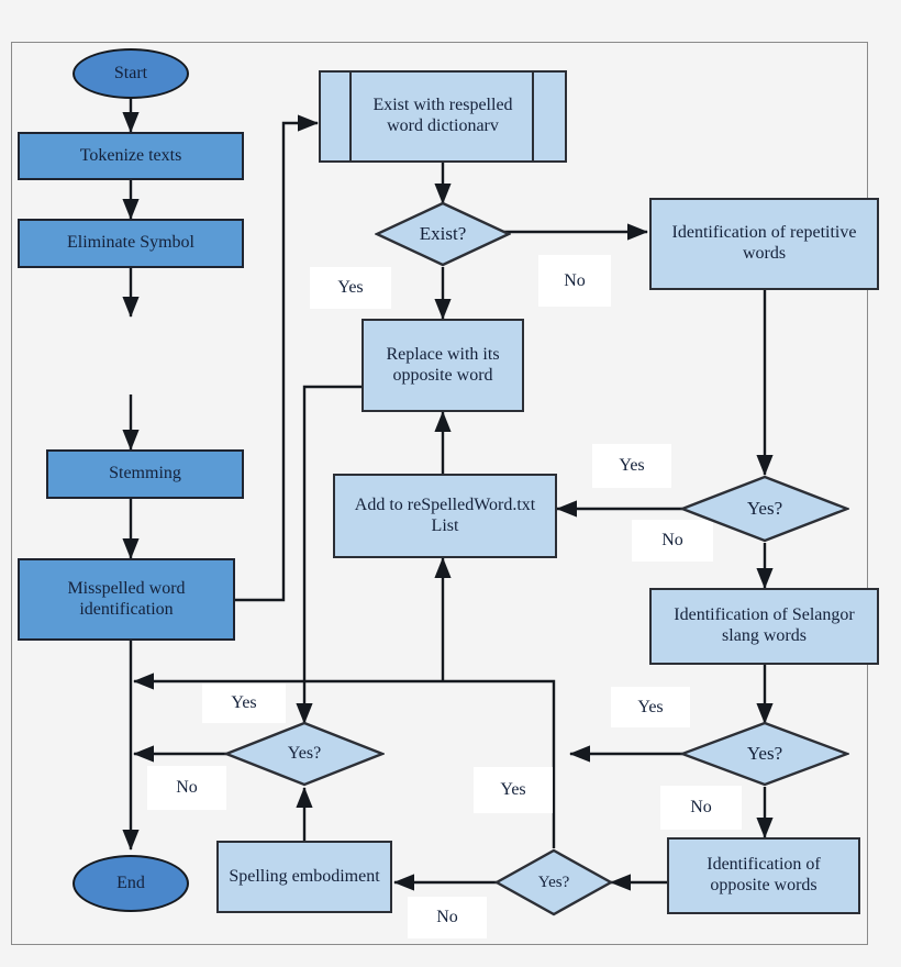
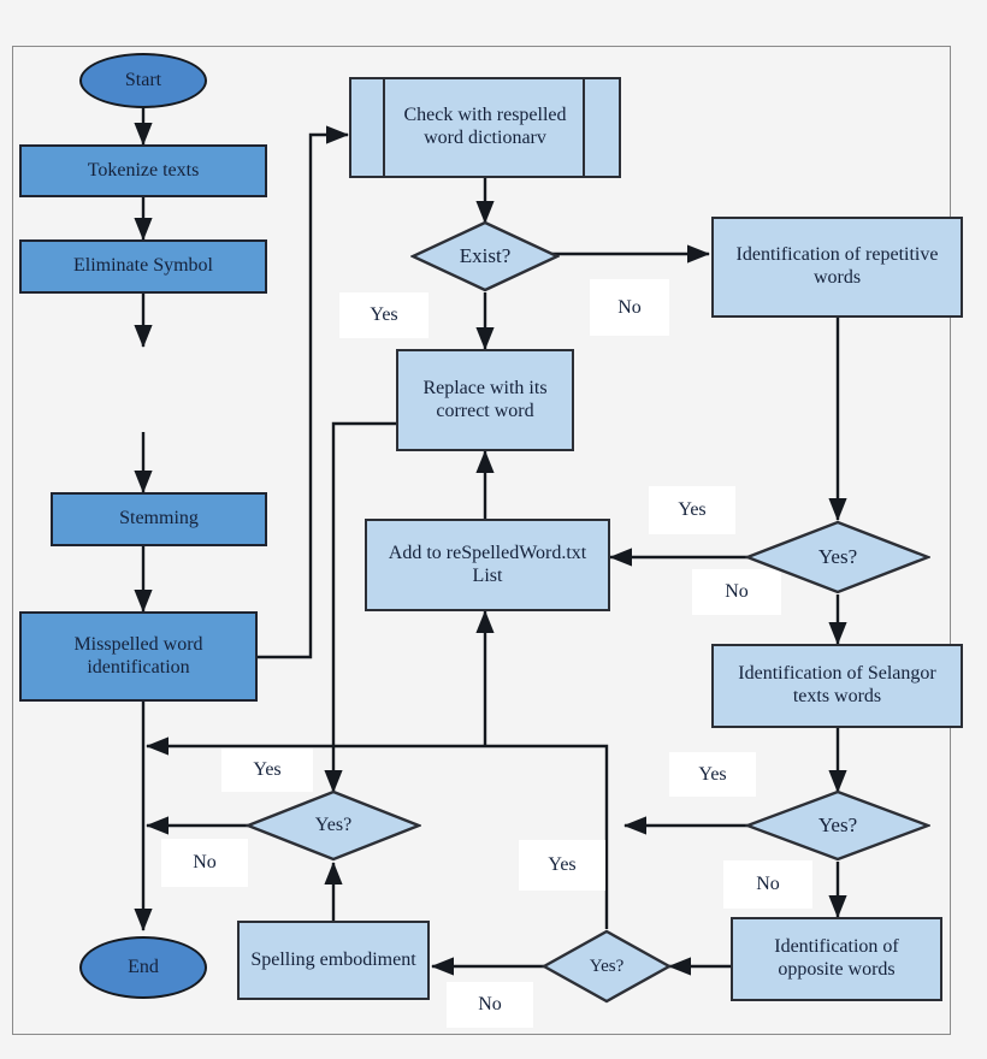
  Start
  Tokenize texts
  Eliminate Symbol
  Stemming
  Misspelled word identification
  End
- Exist with respelled word dictionarv
+ Check with respelled word dictionarv
  Exist?
- Replace with its opposite word
+ Replace with its correct word
  Add to reSpelledWord.txt List
  Identification of repetitive words
  Yes?
- Identification of Selangor slang words
+ Identification of Selangor texts words
  Yes?
  Identification of opposite words
  Yes?
  Spelling embodiment
  Yes?
  Yes
  No
  Yes
  No
  Yes
  No
  Yes
  No
  Yes
  No
